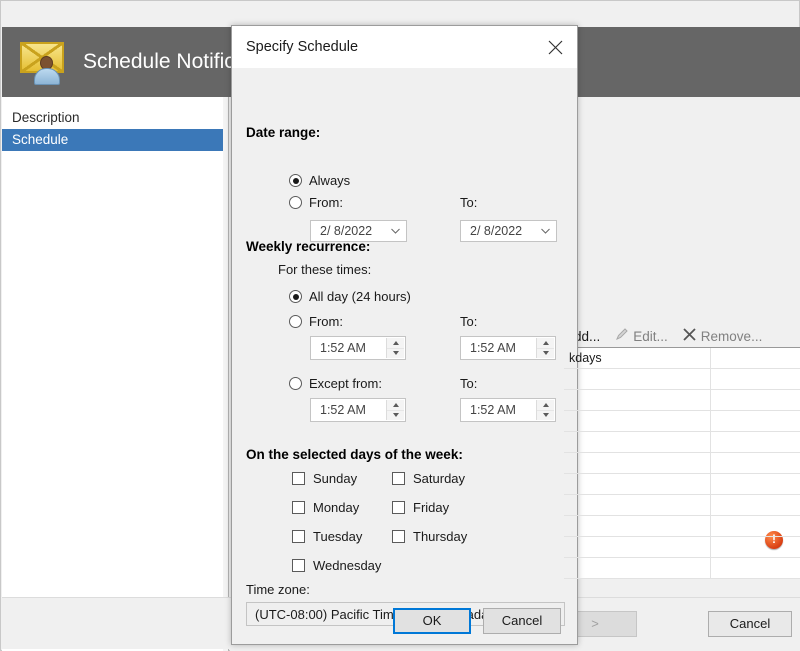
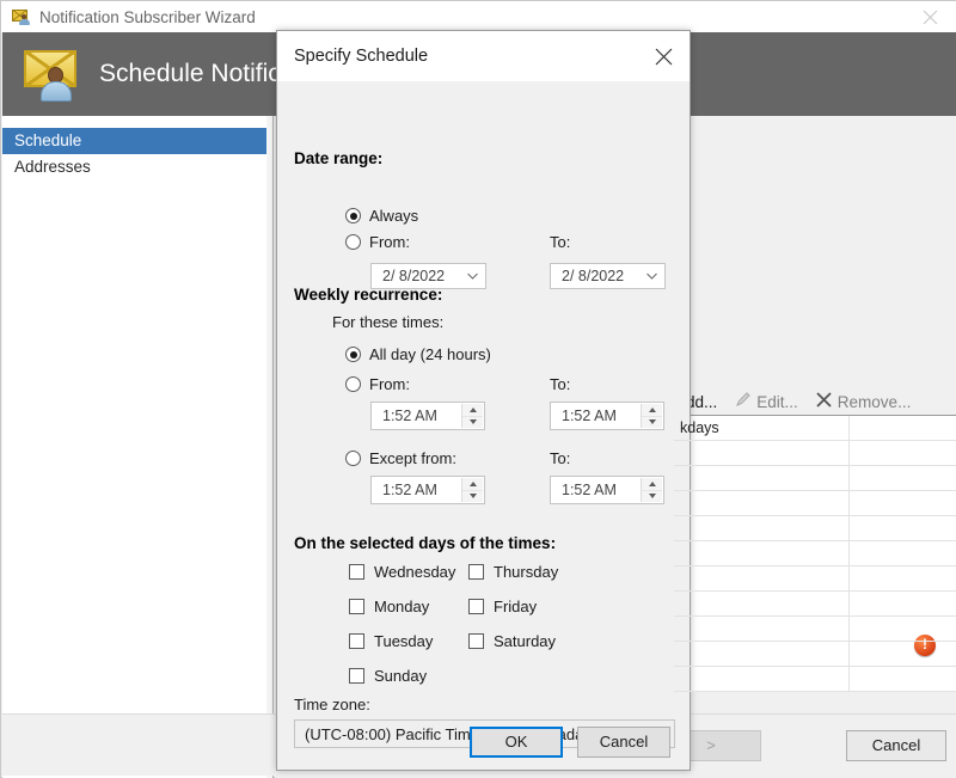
+ Notification Subscriber Wizard
  Schedule Notific
- Description
  Schedule
+ Addresses
  Edit...
  Remove...
  kdays
  !
  >
  Cancel
  Specify Schedule
  Date range:
  Always
  From:
  To:
  2/ 8/2022
  2/ 8/2022
  Weekly recurrence:
  For these times:
  All day (24 hours)
  From:
  To:
  1:52 AM
  1:52 AM
  Except from:
  To:
  1:52 AM
  1:52 AM
- On the selected days of the week:
+ On the selected days of the times:
- Sunday
+ Wednesday
  Monday
  Tuesday
- Wednesday
+ Sunday
- Saturday
+ Thursday
  Friday
- Thursday
+ Saturday
  Time zone:
  OK
  Cancel
